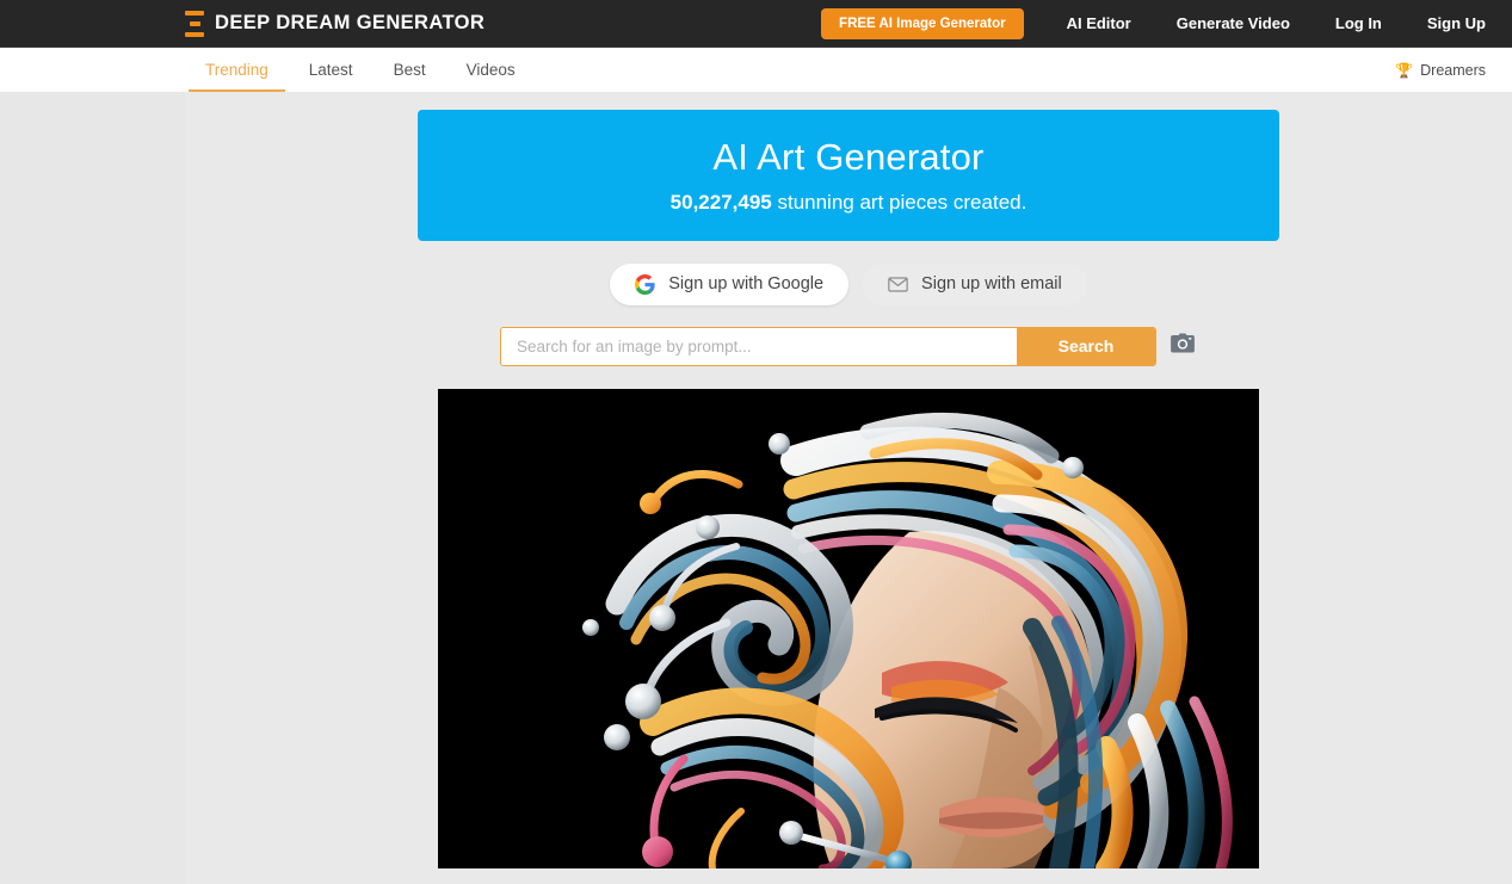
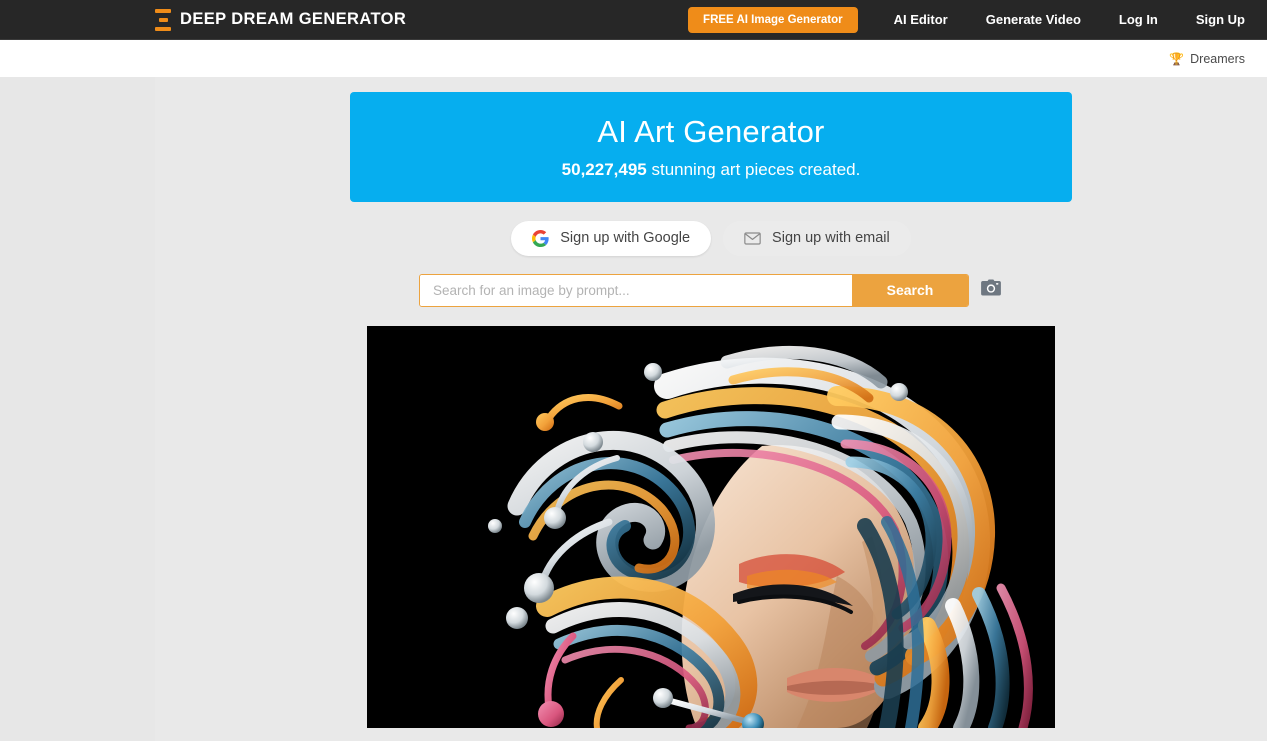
  DEEP DREAM GENERATOR
  FREE AI Image Generator
  AI Editor
  Generate Video
  Log In
  Sign Up
- Trending
- Latest
- Best
- Videos
  🏆
  Dreamers
  AI Art Generator
  50,227,495 stunning art pieces created.
  Sign up with Google
  Sign up with email
  Search for an image by prompt...
  Search
